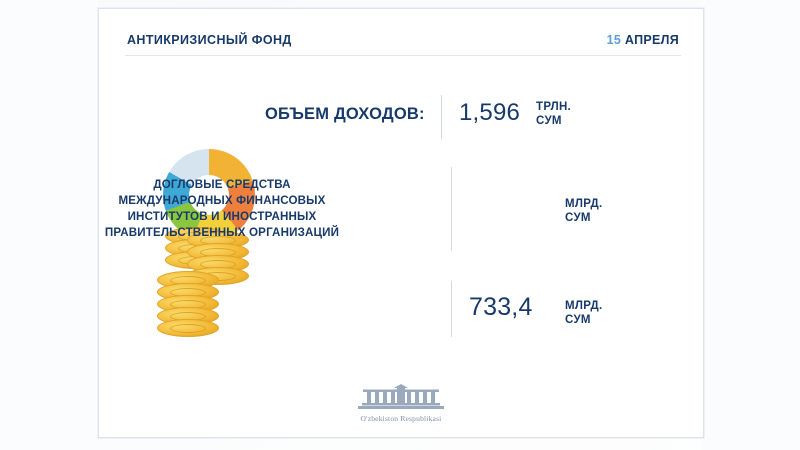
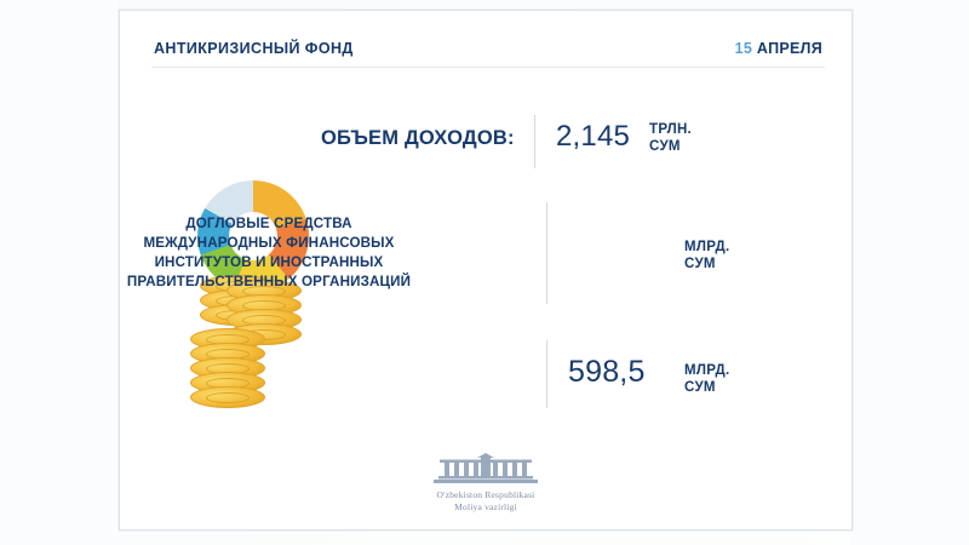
  АНТИКРИЗИСНЫЙ ФОНД
  15 АПРЕЛЯ
  ОБЪЕМ ДОХОДОВ:
- 1,596
+ 2,145
  ТРЛН.
  СУМ
  ДОГЛОВЫЕ СРЕДСТВА МЕЖДУНАРОДНЫХ ФИНАНСОВЫХ ИНСТИТУТОВ И ИНОСТРАННЫХ ПРАВИТЕЛЬСТВЕННЫХ ОРГАНИЗАЦИЙ
  МЛРД.
  СУМ
- 733,4
+ 598,5
  МЛРД.
  СУМ
  O'zbekiston Respublikasi
+ Moliya vazirligi
